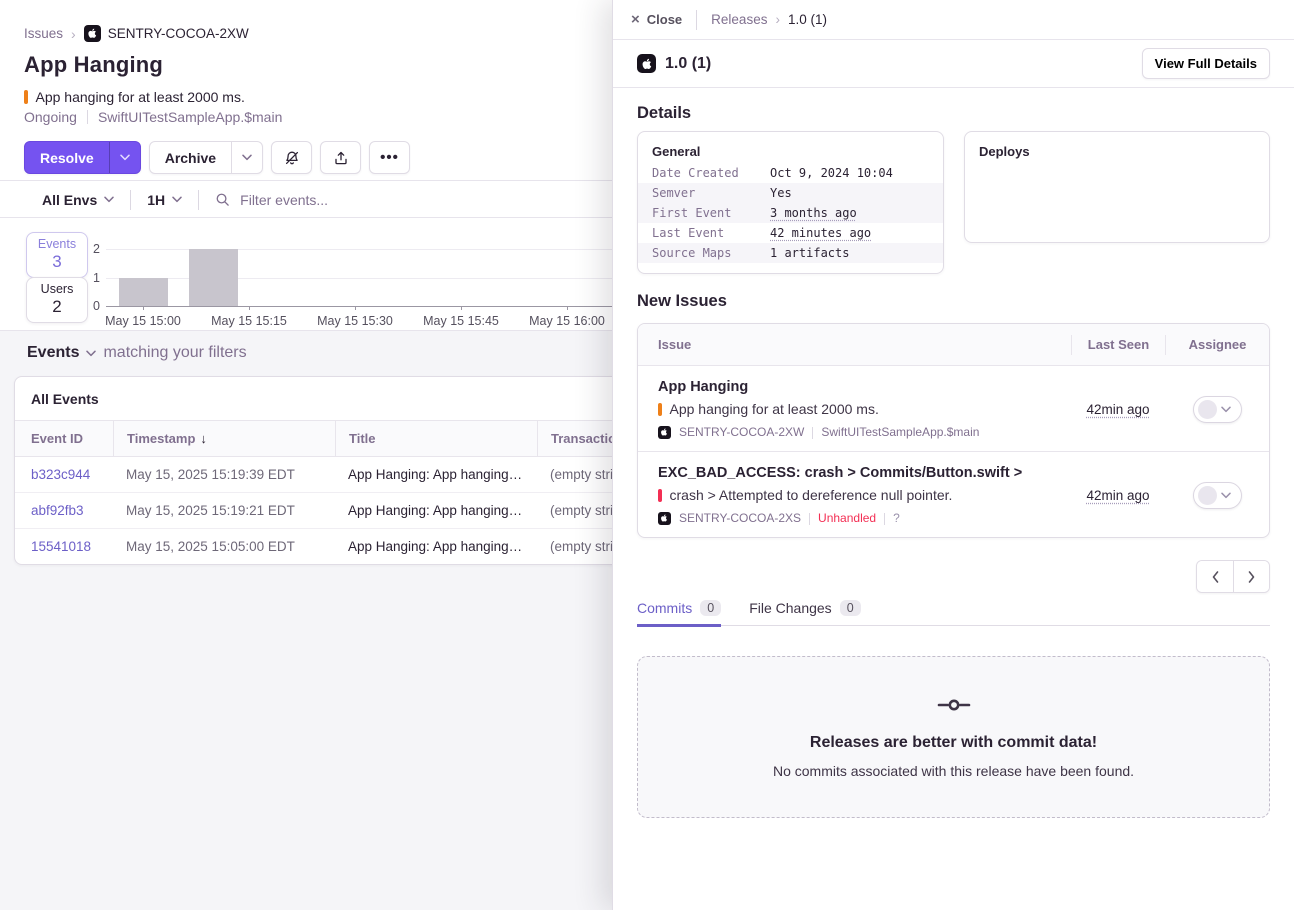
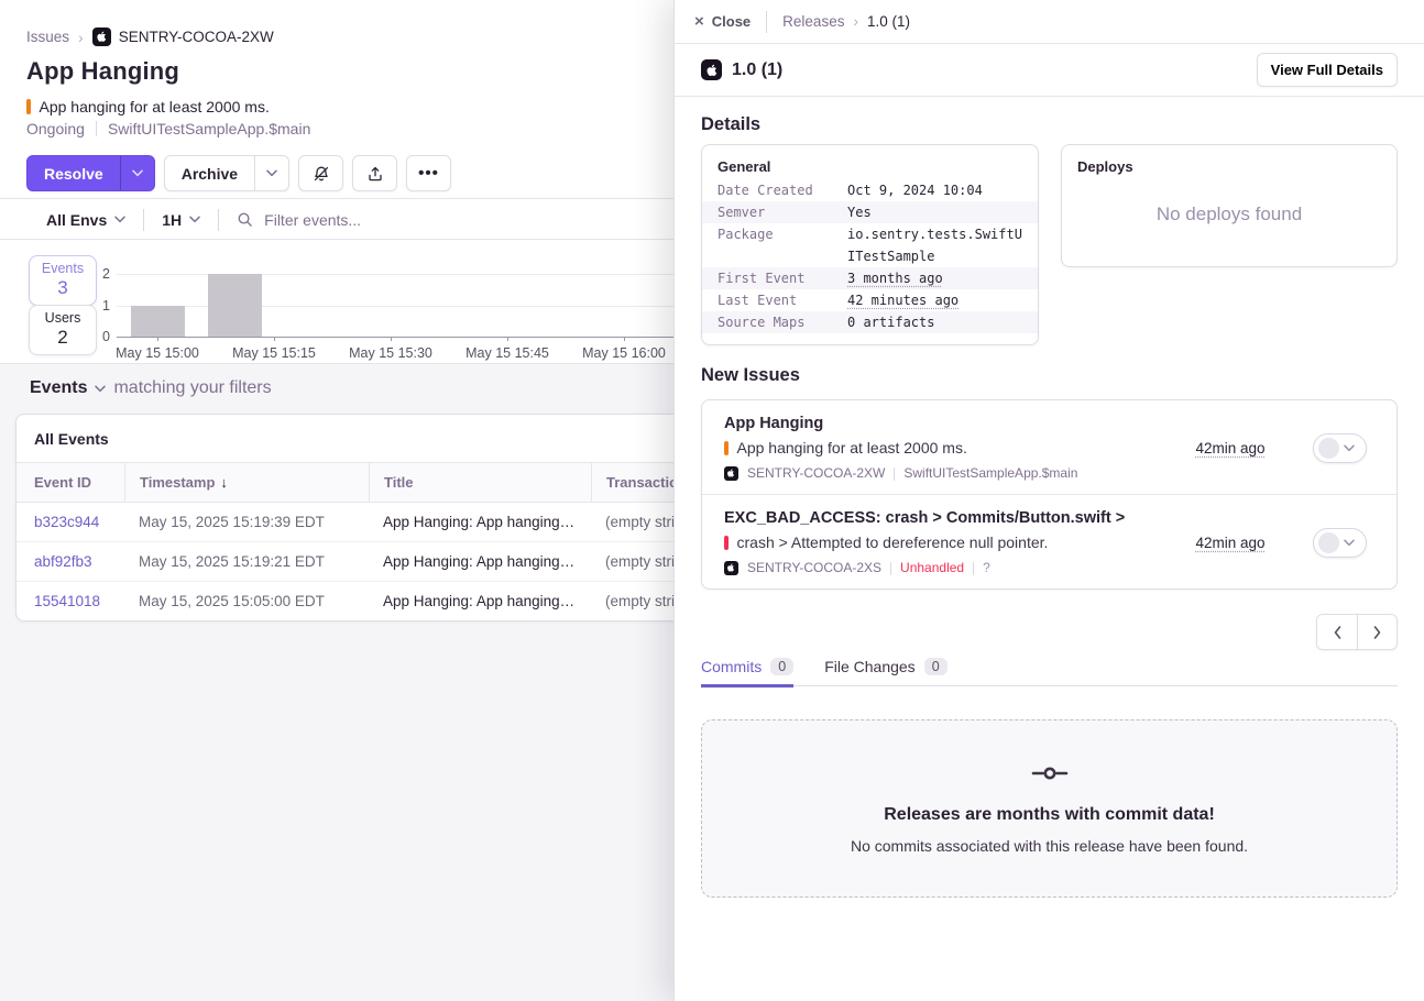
  Issues
  ›
  SENTRY-COCOA-2XW
  App Hanging
  App hanging for at least 2000 ms.
  Ongoing
  SwiftUITestSampleApp.$main
  Resolve
  Archive
  •••
  All Envs
  1H
  Filter events...
  Events
  3
  Users
  2
  0
  1
  2
  May 15 15:00
  May 15 15:15
  May 15 15:30
  May 15 15:45
  May 15 16:00
  Events
  matching your filters
  All Events
  Event ID
  Timestamp
  ↓
  Title
  Transacti
  b323c944
  May 15, 2025 15:19:39 EDT
  abf92fb3
  May 15, 2025 15:19:21 EDT
  15541018
  May 15, 2025 15:05:00 EDT
  ×
  Close
  Releases
  ›
  1.0 (1)
  1.0 (1)
  View Full Details
  Details
  General
  Date Created
  Oct 9, 2024 10:04
  Semver
  Yes
+ Package
+ io.sentry.tests.SwiftUITestSample
  First Event
  3 months ago
  Last Event
  42 minutes ago
  Source Maps
- 1 artifacts
+ 0 artifacts
  Deploys
+ No deploys found
  New Issues
- Issue
- Last Seen
- Assignee
  App Hanging
  App hanging for at least 2000 ms.
  SENTRY-COCOA-2XW
  SwiftUITestSampleApp.$main
  42min ago
  EXC_BAD_ACCESS: crash > Commits/Button.swift >
  crash > Attempted to dereference null pointer.
  SENTRY-COCOA-2XS
  Unhandled
  ?
  42min ago
  Commits
  0
  File Changes
  0
- Releases are better with commit data!
+ Releases are months with commit data!
  No commits associated with this release have been found.
